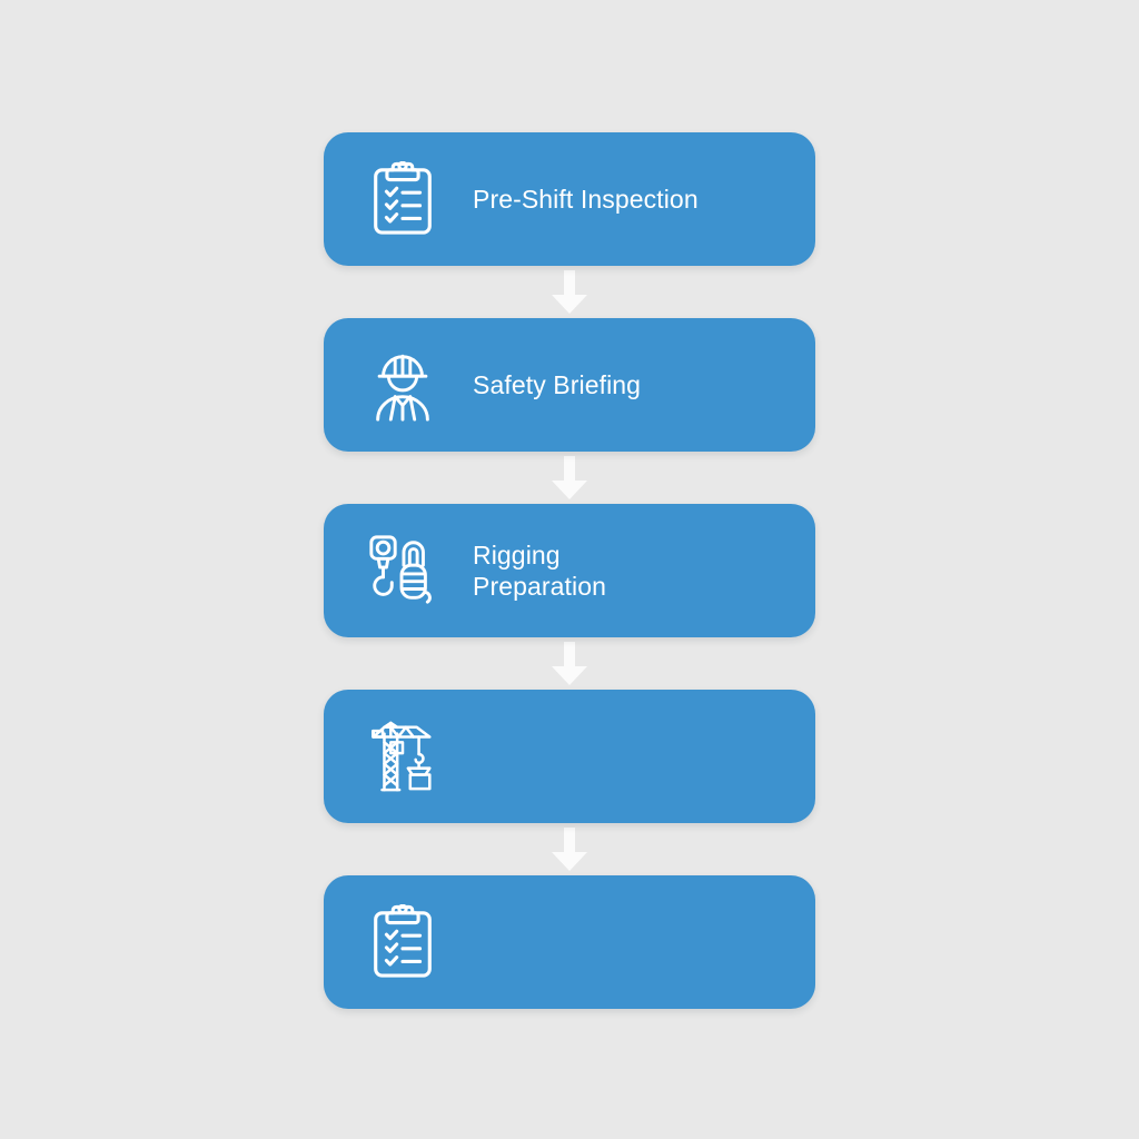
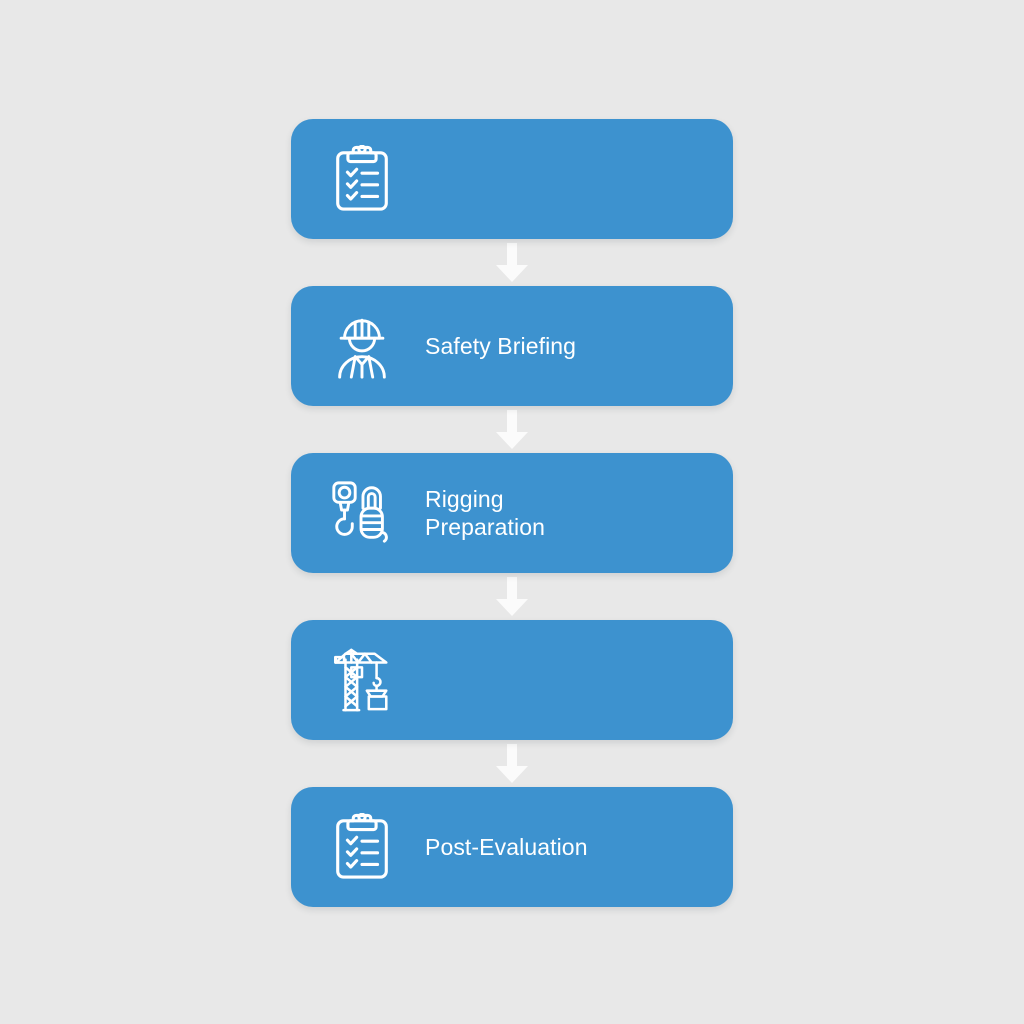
- Pre-Shift Inspection
  Safety Briefing
  Rigging
  Preparation
+ Post-Evaluation
